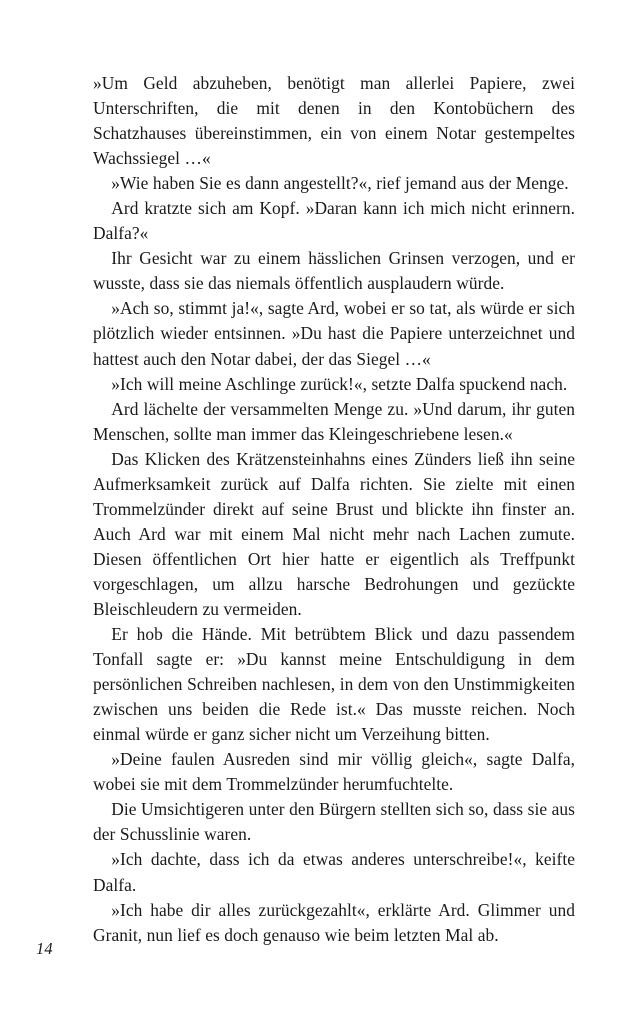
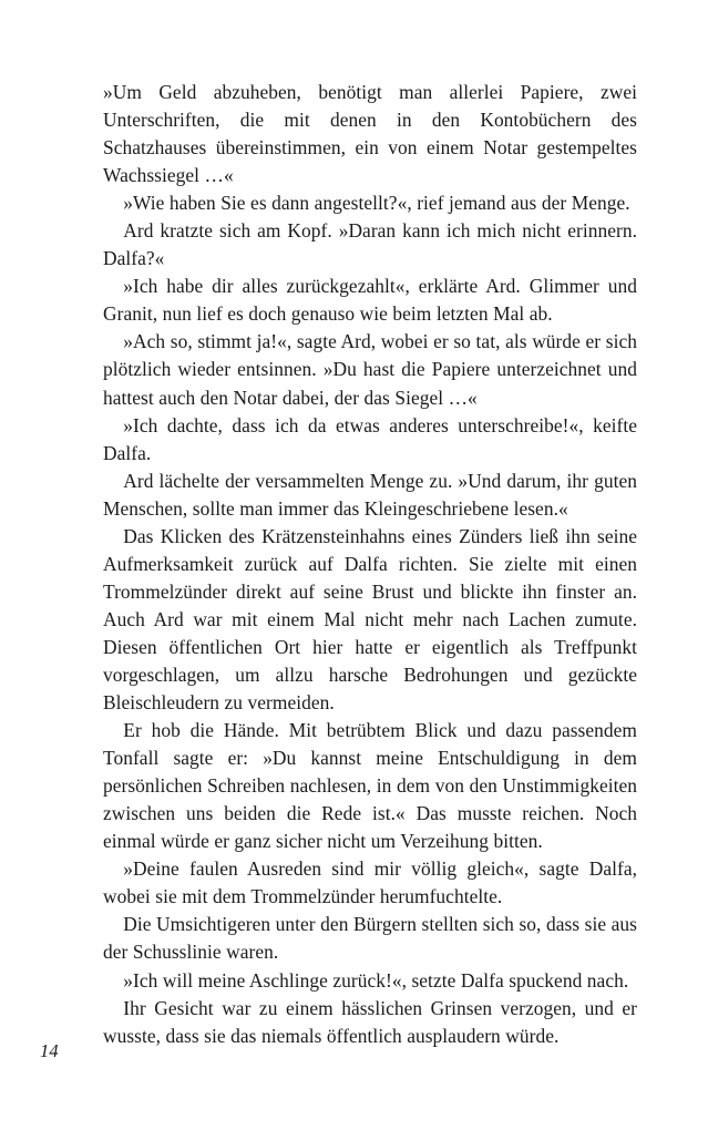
  »Um Geld abzuheben, benötigt man allerlei Papiere, zwei Unterschriften, die mit denen in den Kontobüchern des Schatzhauses übereinstimmen, ein von einem Notar gestempeltes Wachssiegel …«
  »Wie haben Sie es dann angestellt?«, rief jemand aus der Menge.
  Ard kratzte sich am Kopf. »Daran kann ich mich nicht erinnern. Dalfa?«
- Ihr Gesicht war zu einem hässlichen Grinsen verzogen, und er wusste, dass sie das niemals öffentlich ausplaudern würde.
+ »Ich habe dir alles zurückgezahlt«, erklärte Ard. Glimmer und Granit, nun lief es doch genauso wie beim letzten Mal ab.
  »Ach so, stimmt ja!«, sagte Ard, wobei er so tat, als würde er sich plötzlich wieder entsinnen. »Du hast die Papiere unterzeichnet und hattest auch den Notar dabei, der das Siegel …«
- »Ich will meine Aschlinge zurück!«, setzte Dalfa spuckend nach.
+ »Ich dachte, dass ich da etwas anderes unterschreibe!«, keifte Dalfa.
  Ard lächelte der versammelten Menge zu. »Und darum, ihr guten Menschen, sollte man immer das Kleingeschriebene lesen.«
  Das Klicken des Krätzensteinhahns eines Zünders ließ ihn seine Aufmerksamkeit zurück auf Dalfa richten. Sie zielte mit einen Trommelzünder direkt auf seine Brust und blickte ihn finster an. Auch Ard war mit einem Mal nicht mehr nach Lachen zumute. Diesen öffentlichen Ort hier hatte er eigentlich als Treffpunkt vorgeschlagen, um allzu harsche Bedrohungen und gezückte Bleischleudern zu vermeiden.
  Er hob die Hände. Mit betrübtem Blick und dazu passendem Tonfall sagte er: »Du kannst meine Entschuldigung in dem persönlichen Schreiben nachlesen, in dem von den Unstimmigkeiten zwischen uns beiden die Rede ist.« Das musste reichen. Noch einmal würde er ganz sicher nicht um Verzeihung bitten.
  »Deine faulen Ausreden sind mir völlig gleich«, sagte Dalfa, wobei sie mit dem Trommelzünder herumfuchtelte.
  Die Umsichtigeren unter den Bürgern stellten sich so, dass sie aus der Schusslinie waren.
- »Ich dachte, dass ich da etwas anderes unterschreibe!«, keifte Dalfa.
+ »Ich will meine Aschlinge zurück!«, setzte Dalfa spuckend nach.
- »Ich habe dir alles zurückgezahlt«, erklärte Ard. Glimmer und Granit, nun lief es doch genauso wie beim letzten Mal ab.
+ Ihr Gesicht war zu einem hässlichen Grinsen verzogen, und er wusste, dass sie das niemals öffentlich ausplaudern würde.
  14
